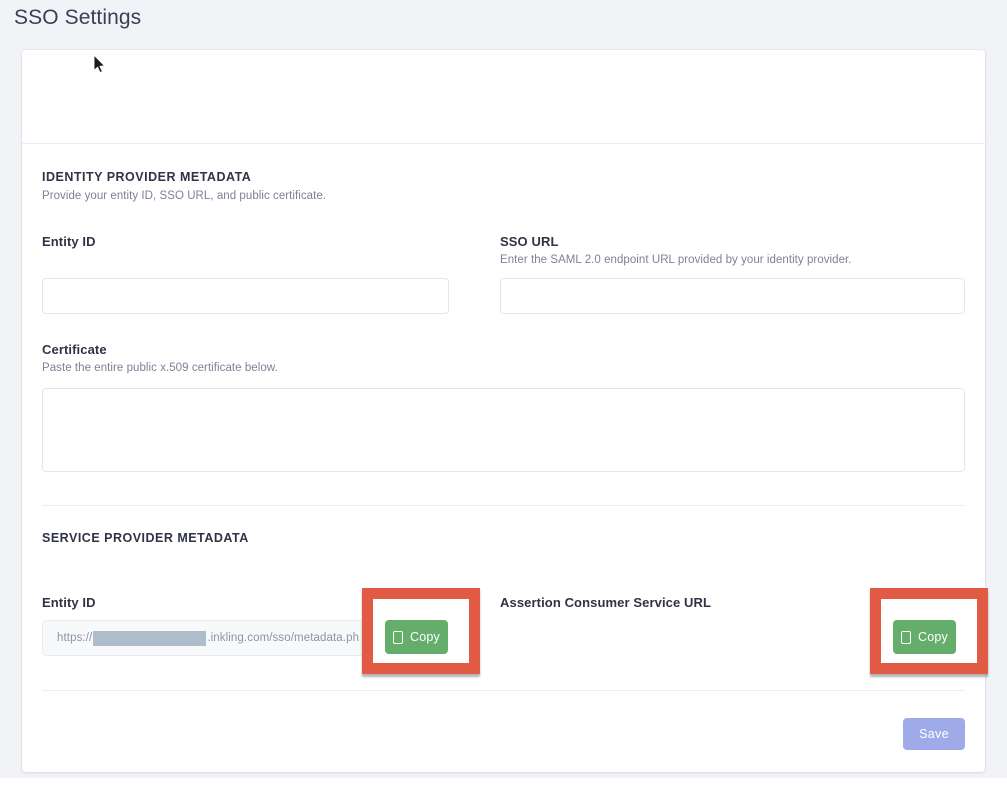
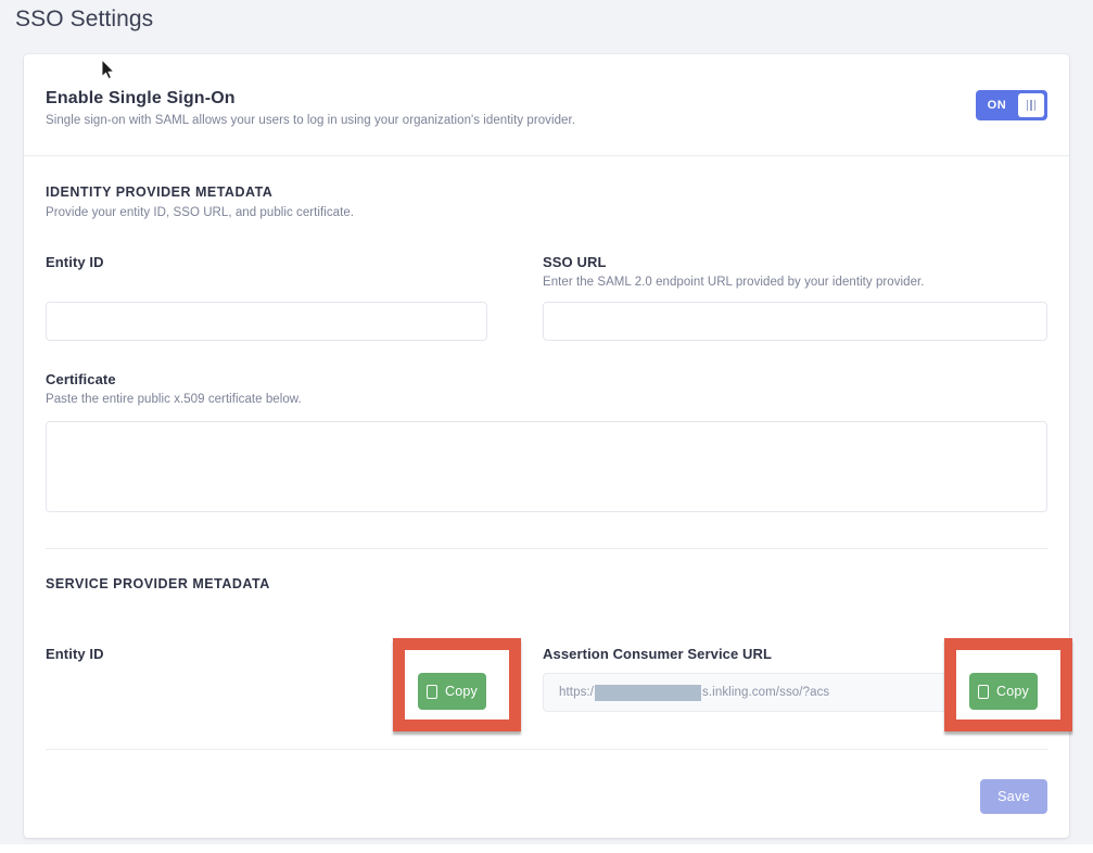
  SSO Settings
+ Enable Single Sign-On
+ Single sign-on with SAML allows your users to log in using your organization's identity provider.
+ ON
  IDENTITY PROVIDER METADATA
  Provide your entity ID, SSO URL, and public certificate.
  Entity ID
  SSO URL
  Enter the SAML 2.0 endpoint URL provided by your identity provider.
  Certificate
  Paste the entire public x.509 certificate below.
  SERVICE PROVIDER METADATA
  Entity ID
- https://
- .inkling.com/sso/metadata.ph
  Assertion Consumer Service URL
+ https:/
+ s.inkling.com/sso/?acs
  Save
  Copy
  Copy
